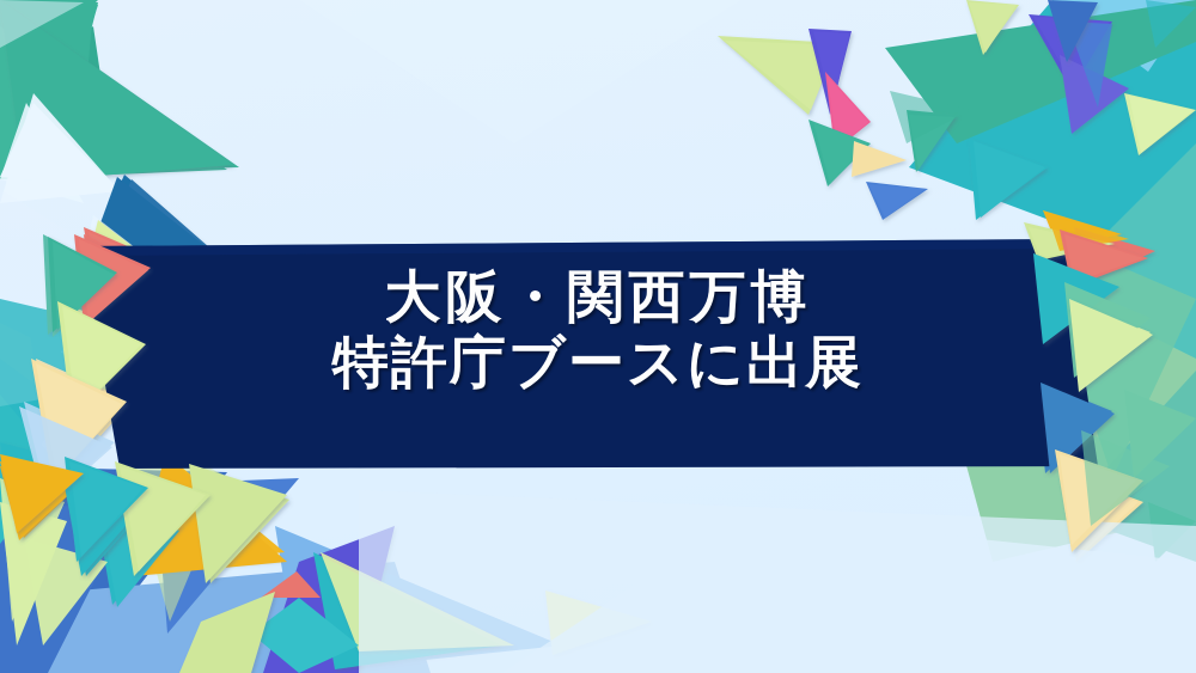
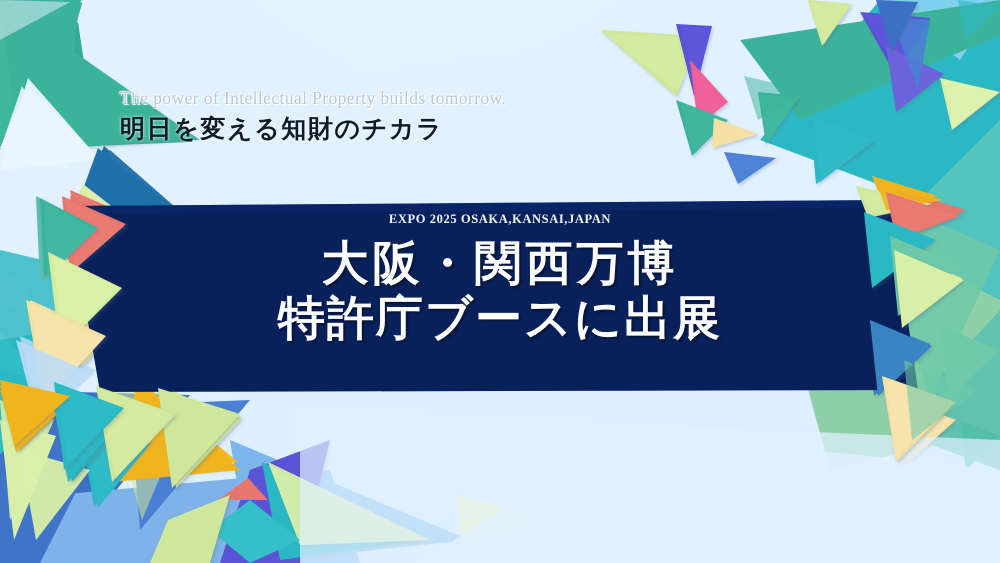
+ The power of Intellectual Property builds tomorrow.
+ 明日を変える知財のチカラ
+ EXPO 2025 OSAKA,KANSAI,JAPAN
  大阪・関西万博
  特許庁ブースに出展
